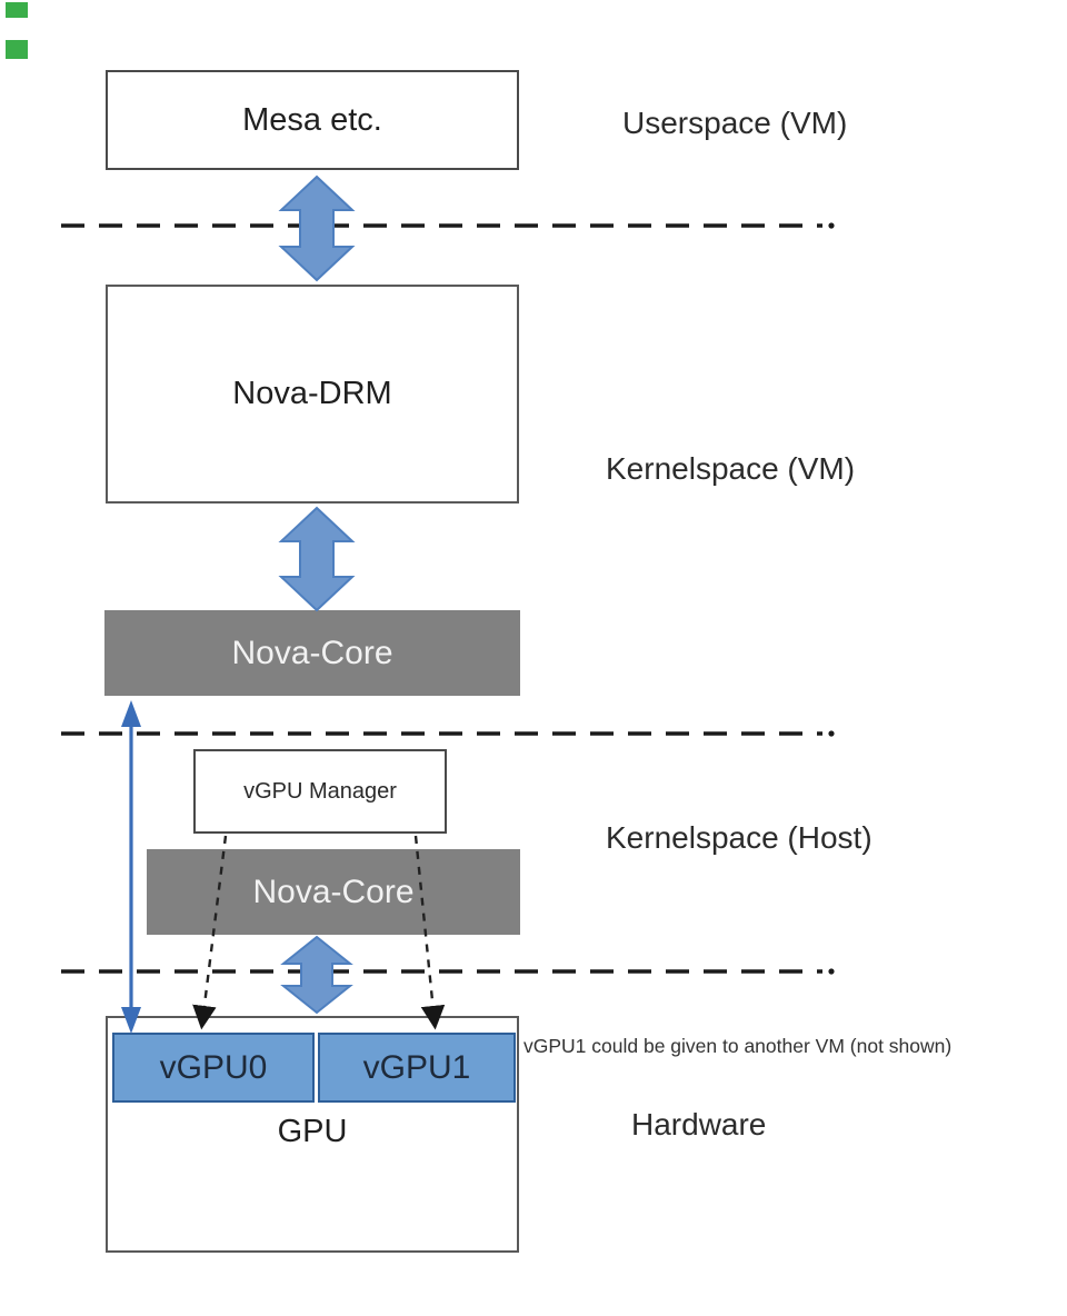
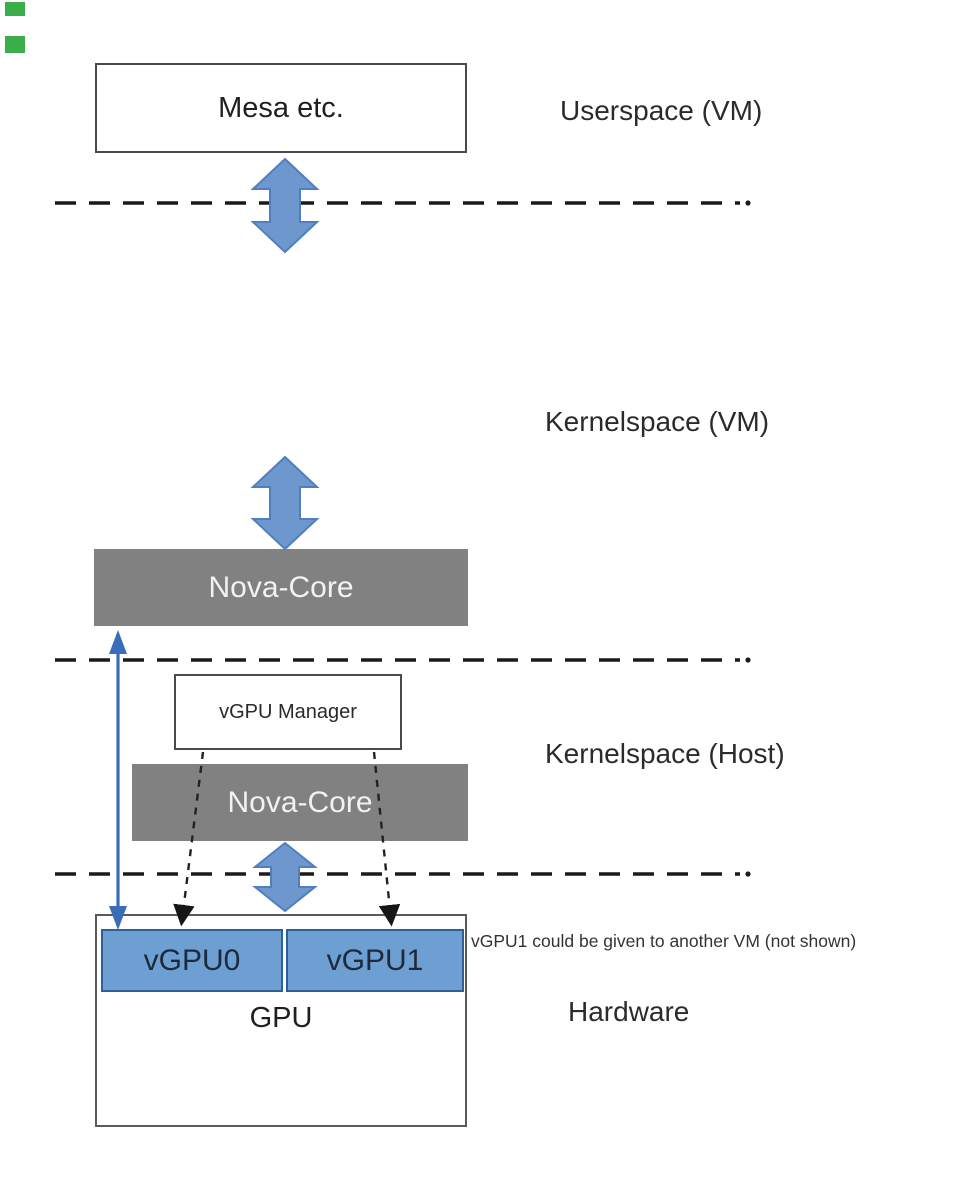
  Mesa etc.
- Nova-DRM
  Nova-Core
  vGPU Manager
  Nova-Core
  GPU
  vGPU0
  vGPU1
  Userspace (VM)
  Kernelspace (VM)
  Kernelspace (Host)
  Hardware
  vGPU1 could be given to another VM (not shown)
